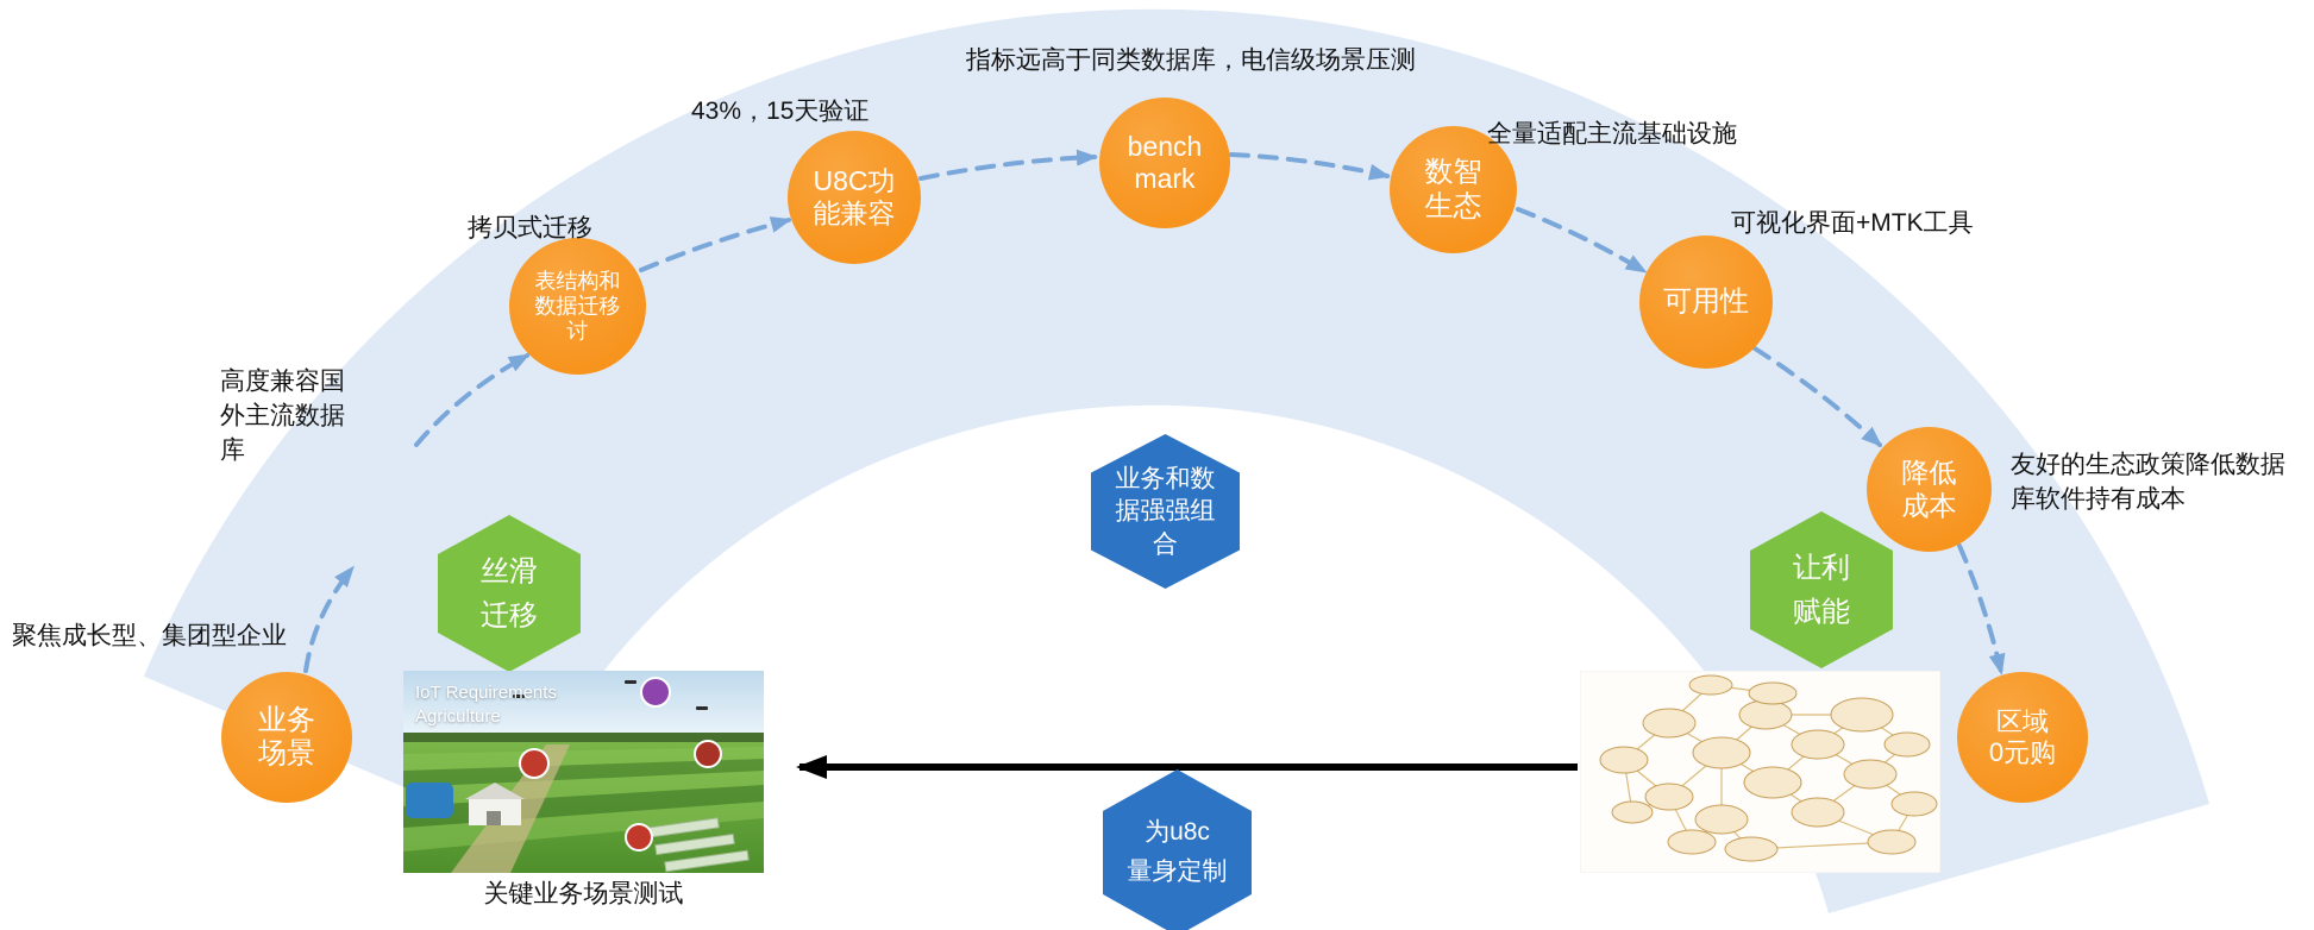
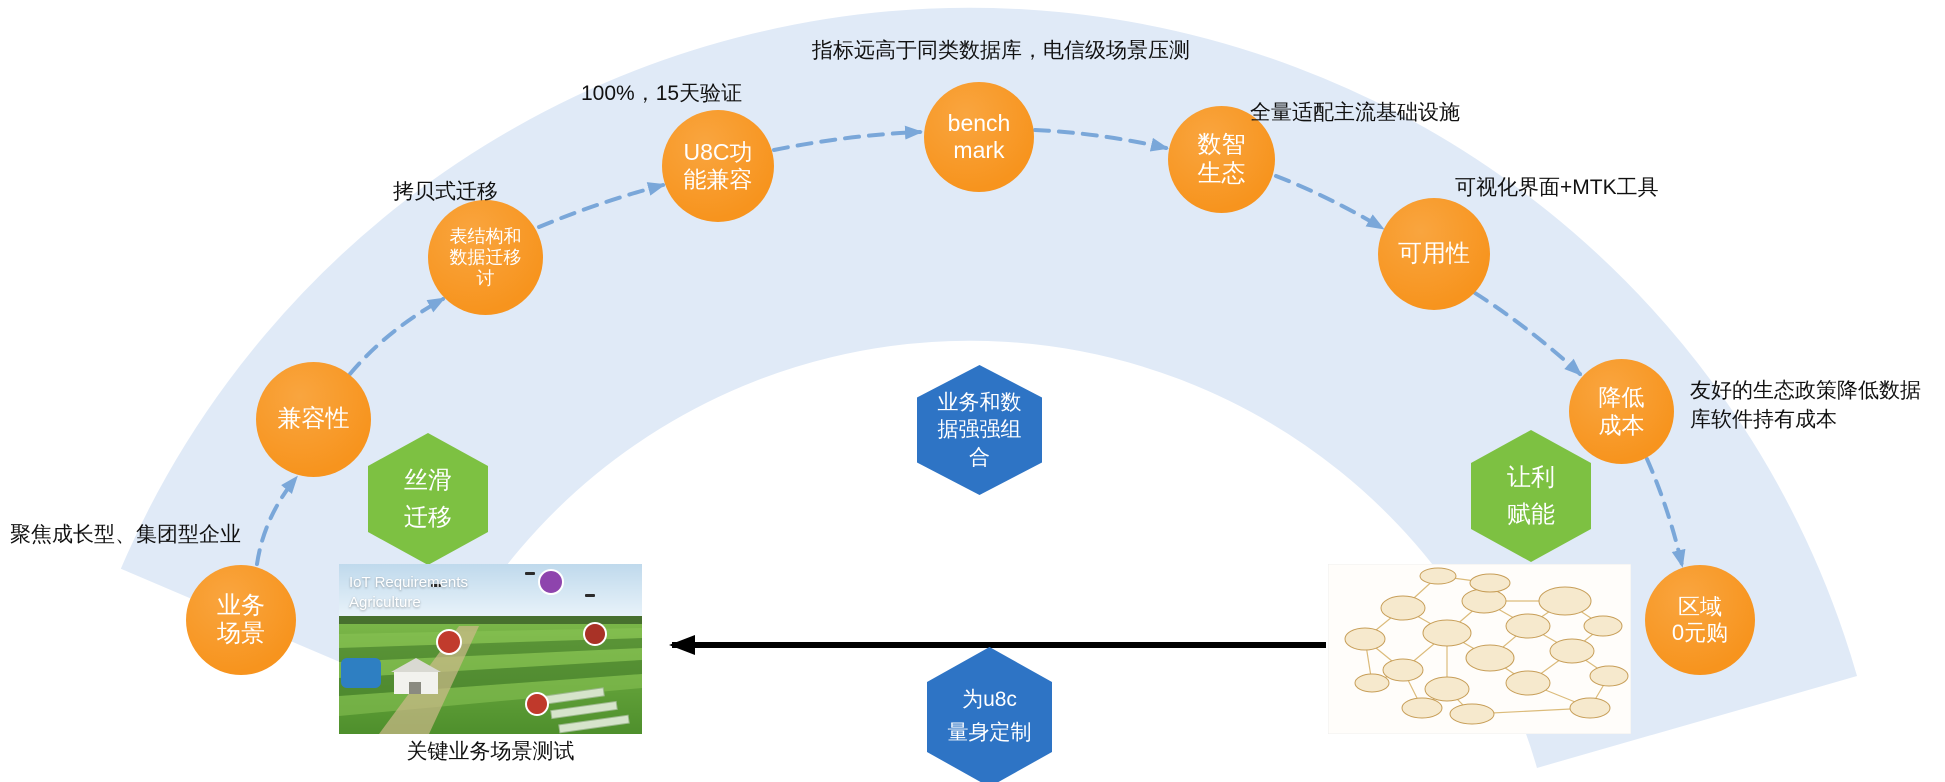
  业务
  场景
+ 兼容性
  表结构和
  数据迁移
  讨
  U8C功
  能兼容
  bench
  mark
  数智
  生态
  可用性
  降低
  成本
  区域
  0元购
  聚焦成长型、集团型企业
- 高度兼容国
- 外主流数据
- 库
  拷贝式迁移
- 43%，15天验证
+ 100%，15天验证
  指标远高于同类数据库，电信级场景压测
  全量适配主流基础设施
  可视化界面+MTK工具
  友好的生态政策降低数据
  库软件持有成本
  丝滑
  迁移
  让利
  赋能
  业务和数
  据强强组
  合
  为u8c
  量身定制
  IoT Requirements
  Agriculture
  关键业务场景测试
